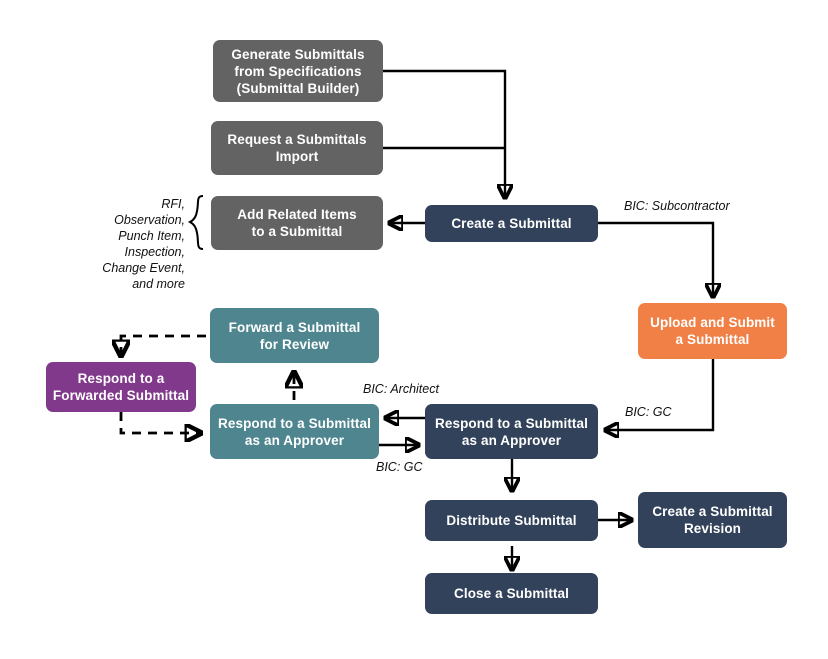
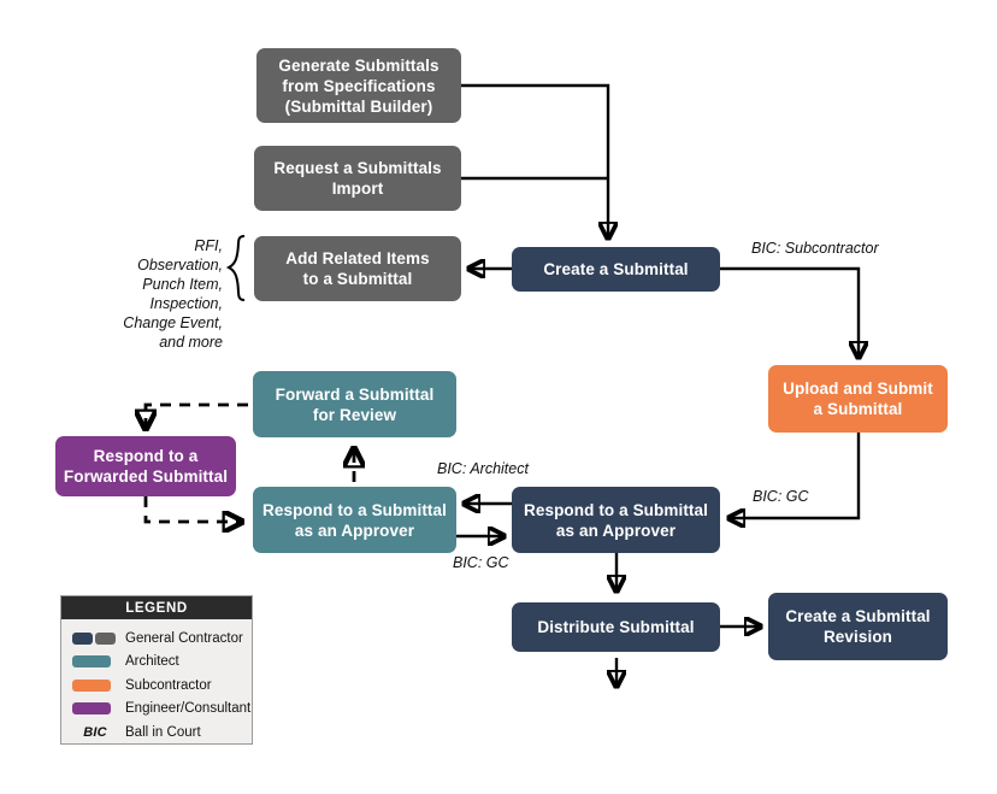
  Generate Submittals
  from Specifications
  (Submittal Builder)
  Request a Submittals
  Import
  Add Related Items
  to a Submittal
  Create a Submittal
  Upload and Submit
  a Submittal
  Forward a Submittal
  for Review
  Respond to a
  Forwarded Submittal
  Respond to a Submittal
  as an Approver
  Respond to a Submittal
  as an Approver
  Distribute Submittal
  Create a Submittal
  Revision
- Close a Submittal
  RFI,
  Observation,
  Punch Item,
  Inspection,
  Change Event,
  and more
  BIC: Subcontractor
  BIC: Architect
  BIC: GC
  BIC: GC
+ LEGEND
+ General Contractor
+ Architect
+ Subcontractor
+ Engineer/Consultant
+ BIC
+ Ball in Court
